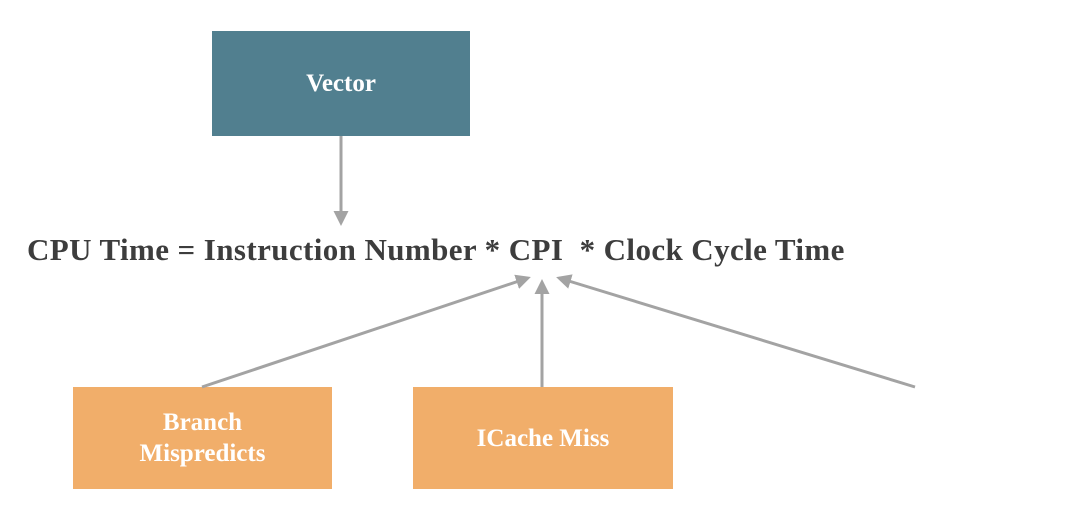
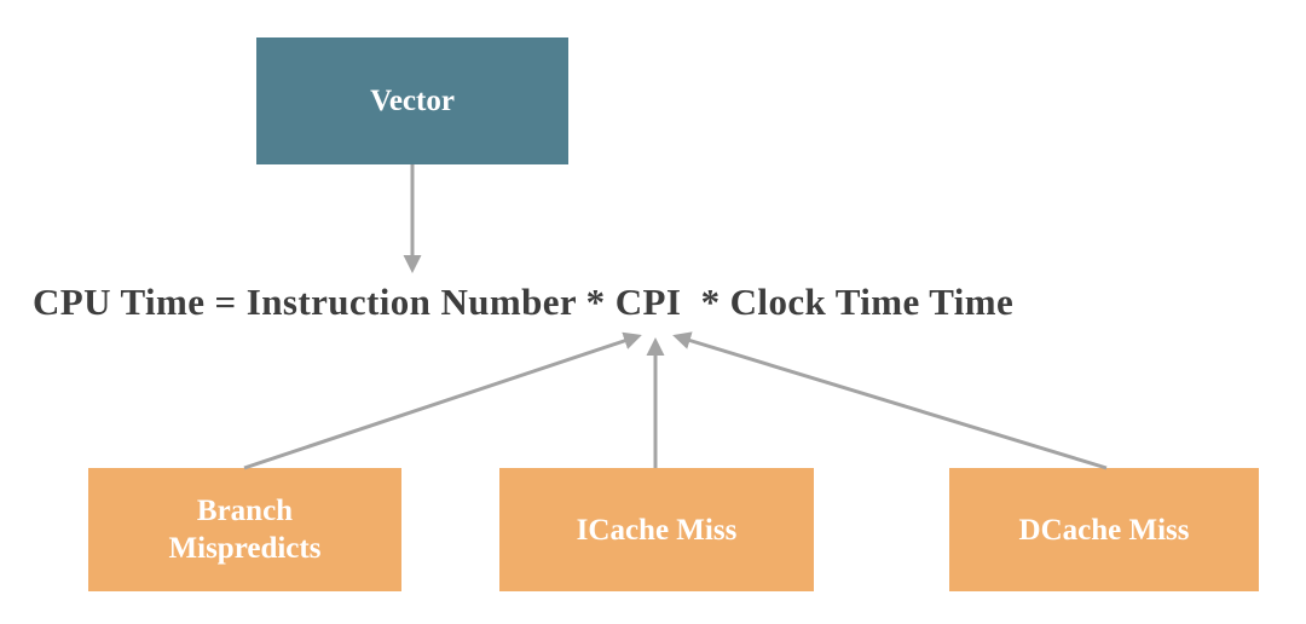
  Vector
- CPU Time = Instruction Number * CPI * Clock Cycle Time
+ CPU Time = Instruction Number * CPI * Clock Time Time
  Branch
  Mispredicts
  ICache Miss
+ DCache Miss
